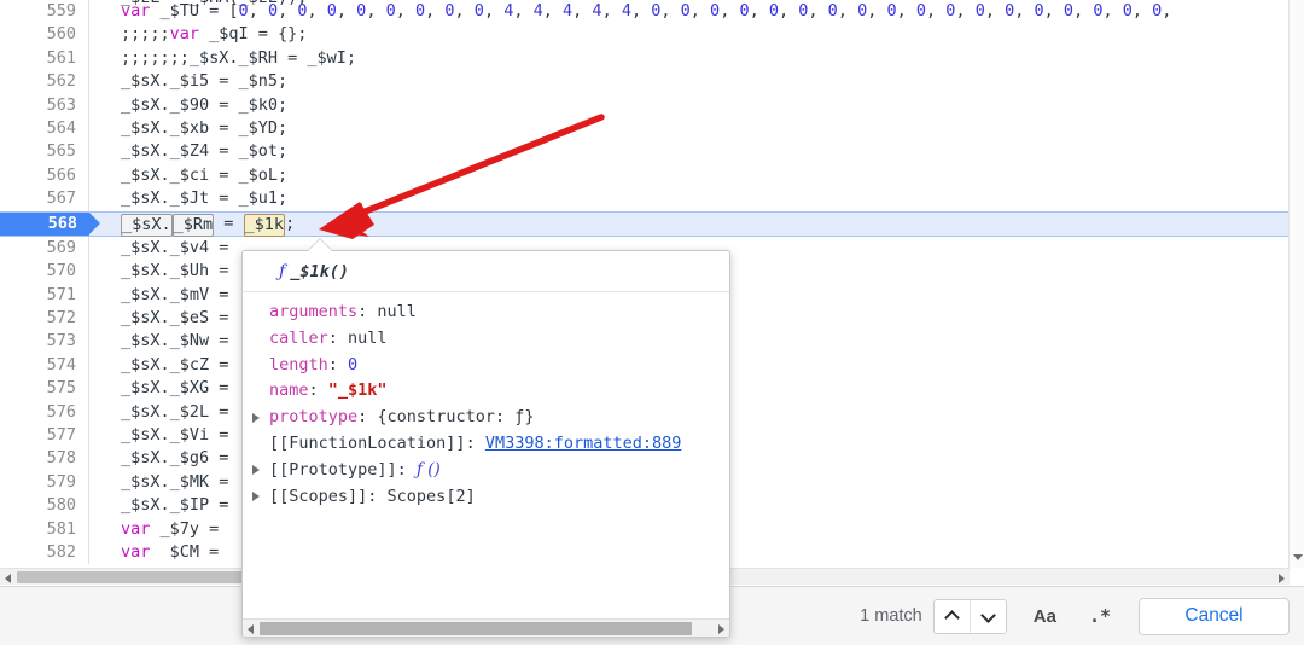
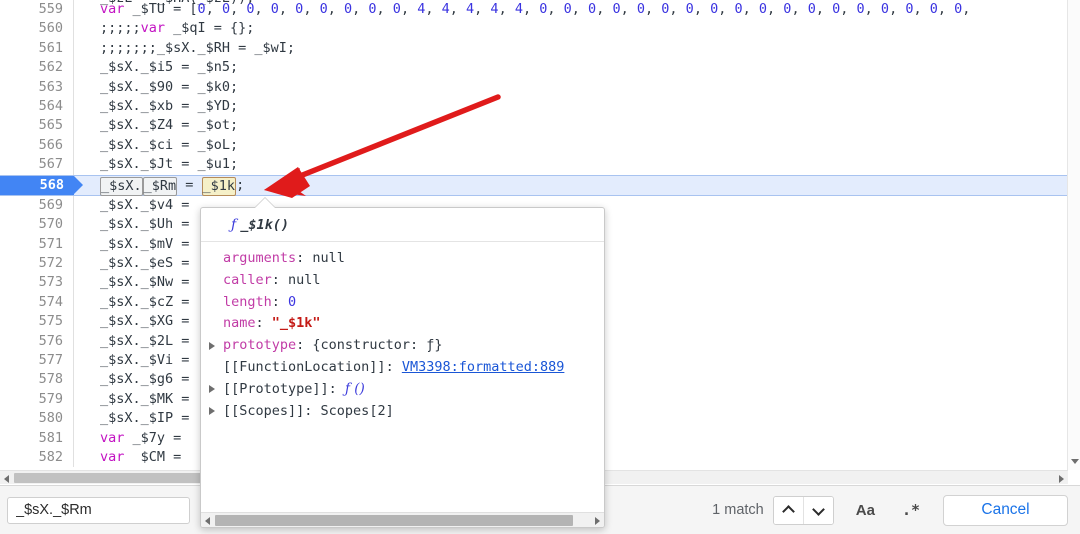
  559
  var _$TU = [0, 0, 0, 0, 0, 0, 0, 0, 0, 4, 4, 4, 4, 4, 0, 0, 0, 0, 0, 0, 0, 0, 0, 0, 0, 0, 0, 0, 0, 0, 0, 0,
  560
  ;;;;;var _$qI = {};
  561
  ;;;;;;;_$sX._$RH = _$wI;
  562
  _$sX._$i5 = _$n5;
  563
  _$sX._$90 = _$k0;
  564
  _$sX._$xb = _$YD;
  565
  _$sX._$Z4 = _$ot;
  566
  _$sX._$ci = _$oL;
  567
  _$sX._$Jt = _$u1;
  568
  _$sX. _$Rm = _$1k;
  569
  _$sX._$v4 =
  570
  _$sX._$Uh =
  571
  _$sX._$mV =
  572
  _$sX._$eS =
  573
  _$sX._$Nw =
  574
  _$sX._$cZ =
  575
  _$sX._$XG =
  576
  _$sX._$2L =
  577
  _$sX._$Vi =
  578
  _$sX._$g6 =
  579
  _$sX._$MK =
  580
  _$sX._$IP =
  581
  var _$7y =
  582
  var $CM =
  ƒ _$1k()
  arguments: null
  caller: null
  length: 0
  name: "_$1k"
  prototype: {constructor: ƒ}
  [[FunctionLocation]]: VM3398:formatted:889
  [[Prototype]]: ƒ ()
  [[Scopes]]: Scopes[2]
+ _$sX._$Rm
  1 match
  Aa
  .*
  Cancel
